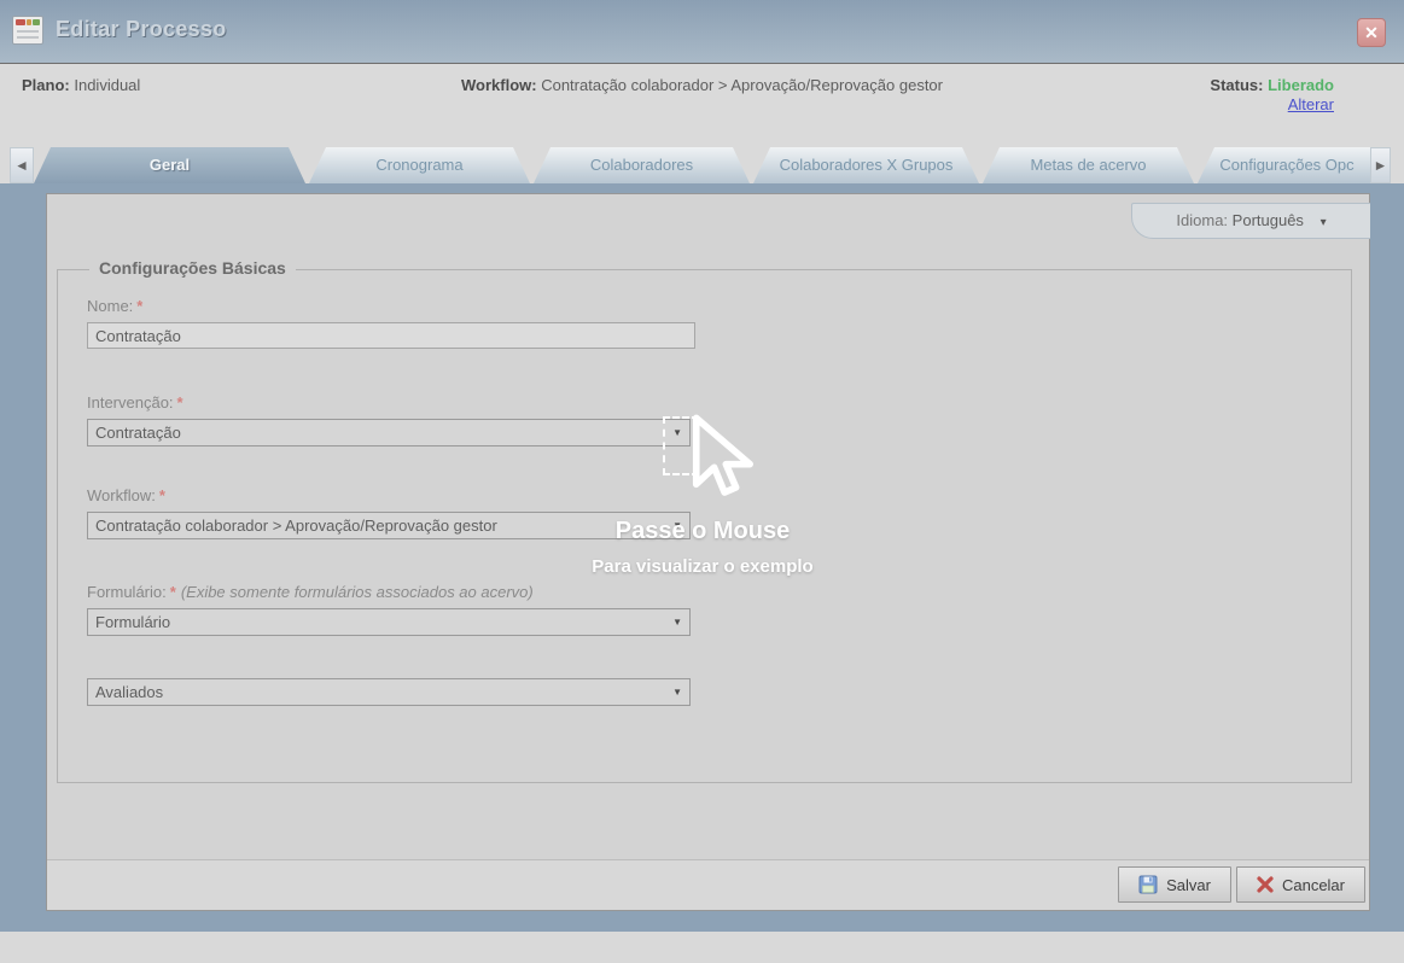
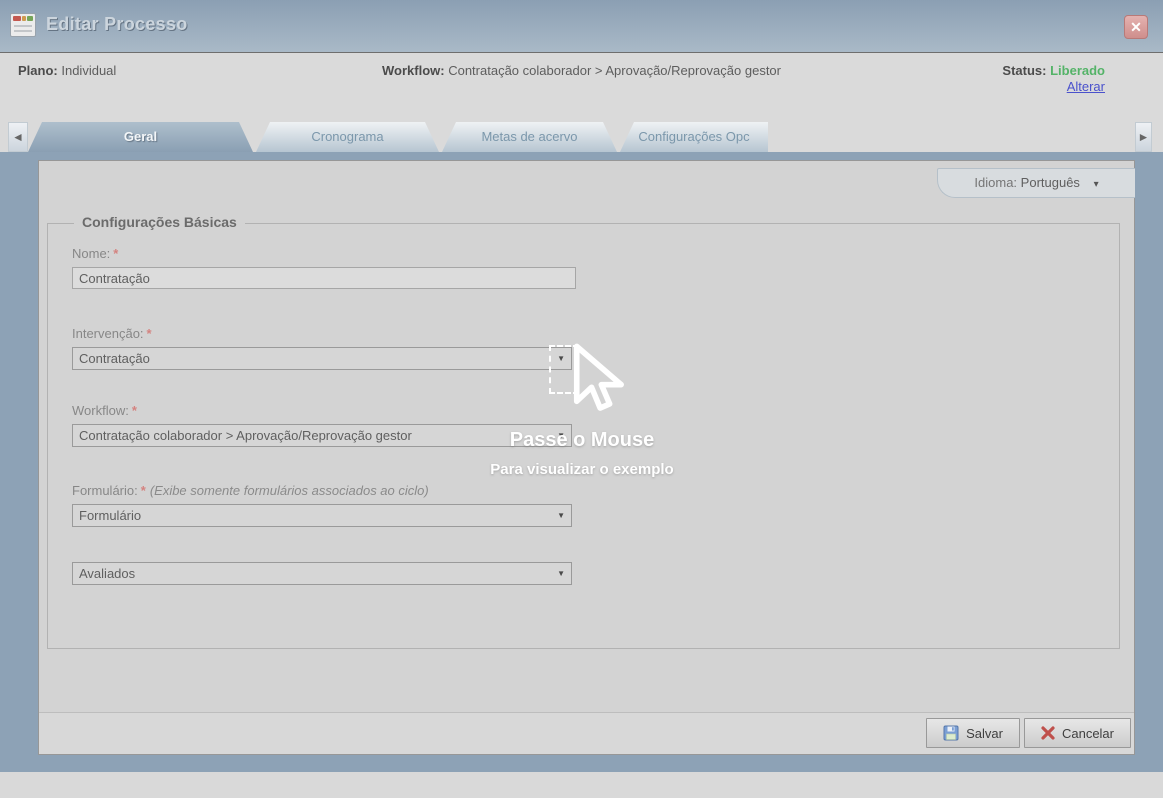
  Editar Processo
  ✕
  Plano: Individual
  Workflow: Contratação colaborador > Aprovação/Reprovação gestor
  Status: Liberado
  Alterar
  ◄
  Geral
  Cronograma
- Colaboradores
- Colaboradores X Grupos
  Metas de acervo
  Configurações Opc
  ►
  Idioma: Português ▾
  Configurações Básicas
  Nome: *
  Contratação
  Intervenção: *
  Contratação
  ▼
  Workflow: *
  Contratação colaborador > Aprovação/Reprovação gestor
  ▼
- Formulário: * (Exibe somente formulários associados ao acervo)
+ Formulário: * (Exibe somente formulários associados ao ciclo)
  Formulário
  ▼
  Avaliados
  ▼
  Salvar
  Cancelar
  Passe o Mouse
  Para visualizar o exemplo
